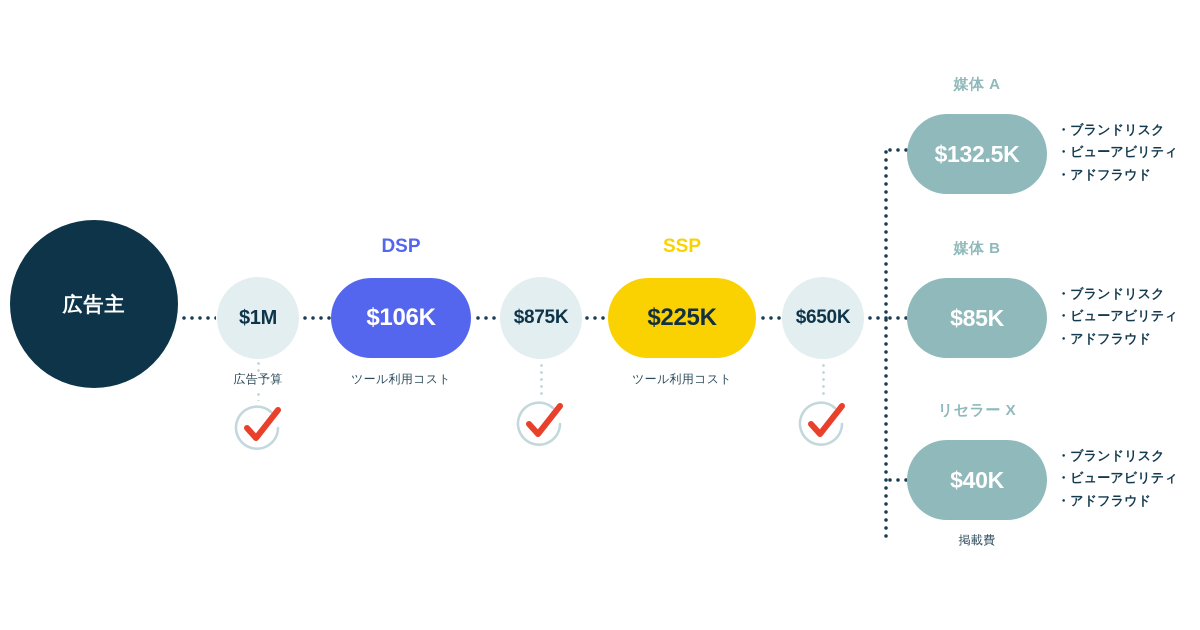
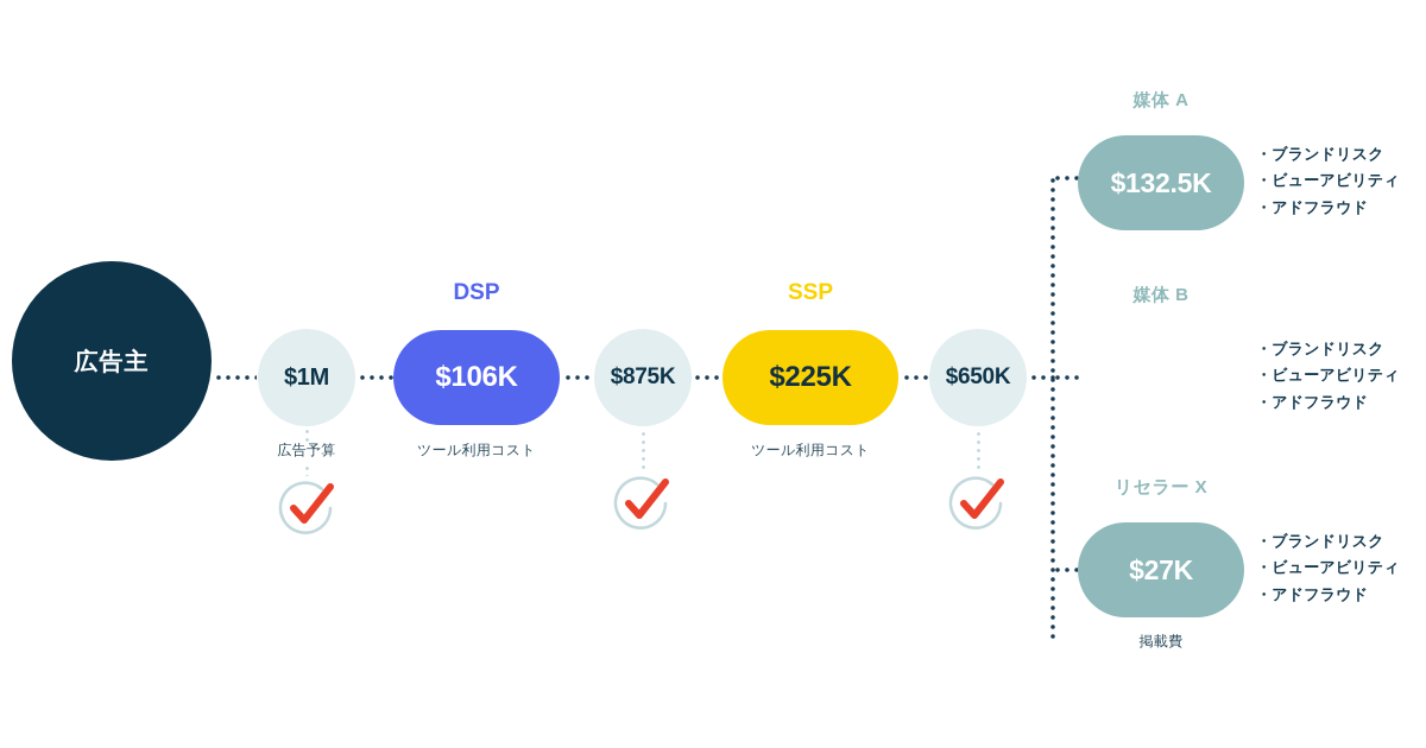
  広告主
  $1M
  広告予算
  DSP
  $106K
  ツール利用コスト
  $875K
  SSP
  $225K
  ツール利用コスト
  $650K
  媒体 A
  $132.5K
  ・ブランドリスク
  ・ビューアビリティ
  ・アドフラウド
  媒体 B
- $85K
  ・ブランドリスク
  ・ビューアビリティ
  ・アドフラウド
  リセラー X
- $40K
+ $27K
  ・ブランドリスク
  ・ビューアビリティ
  ・アドフラウド
  掲載費
